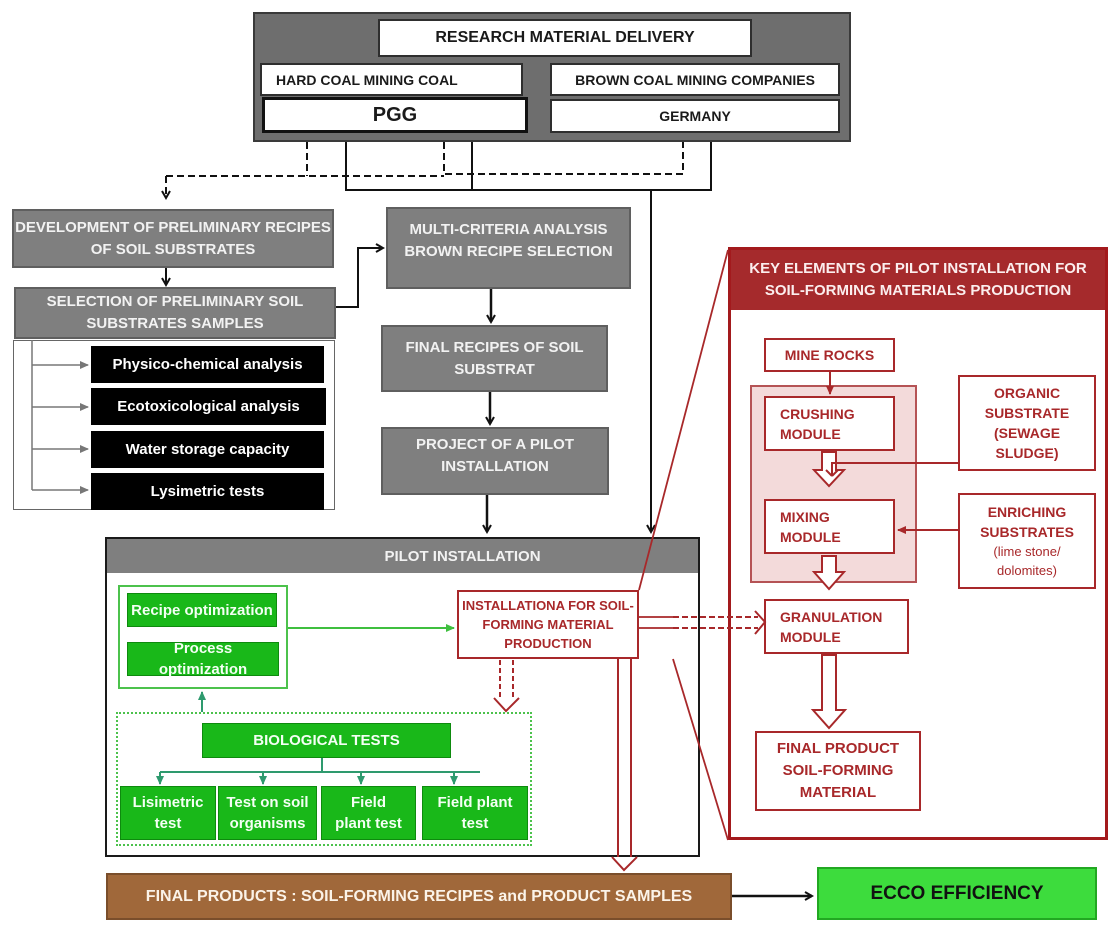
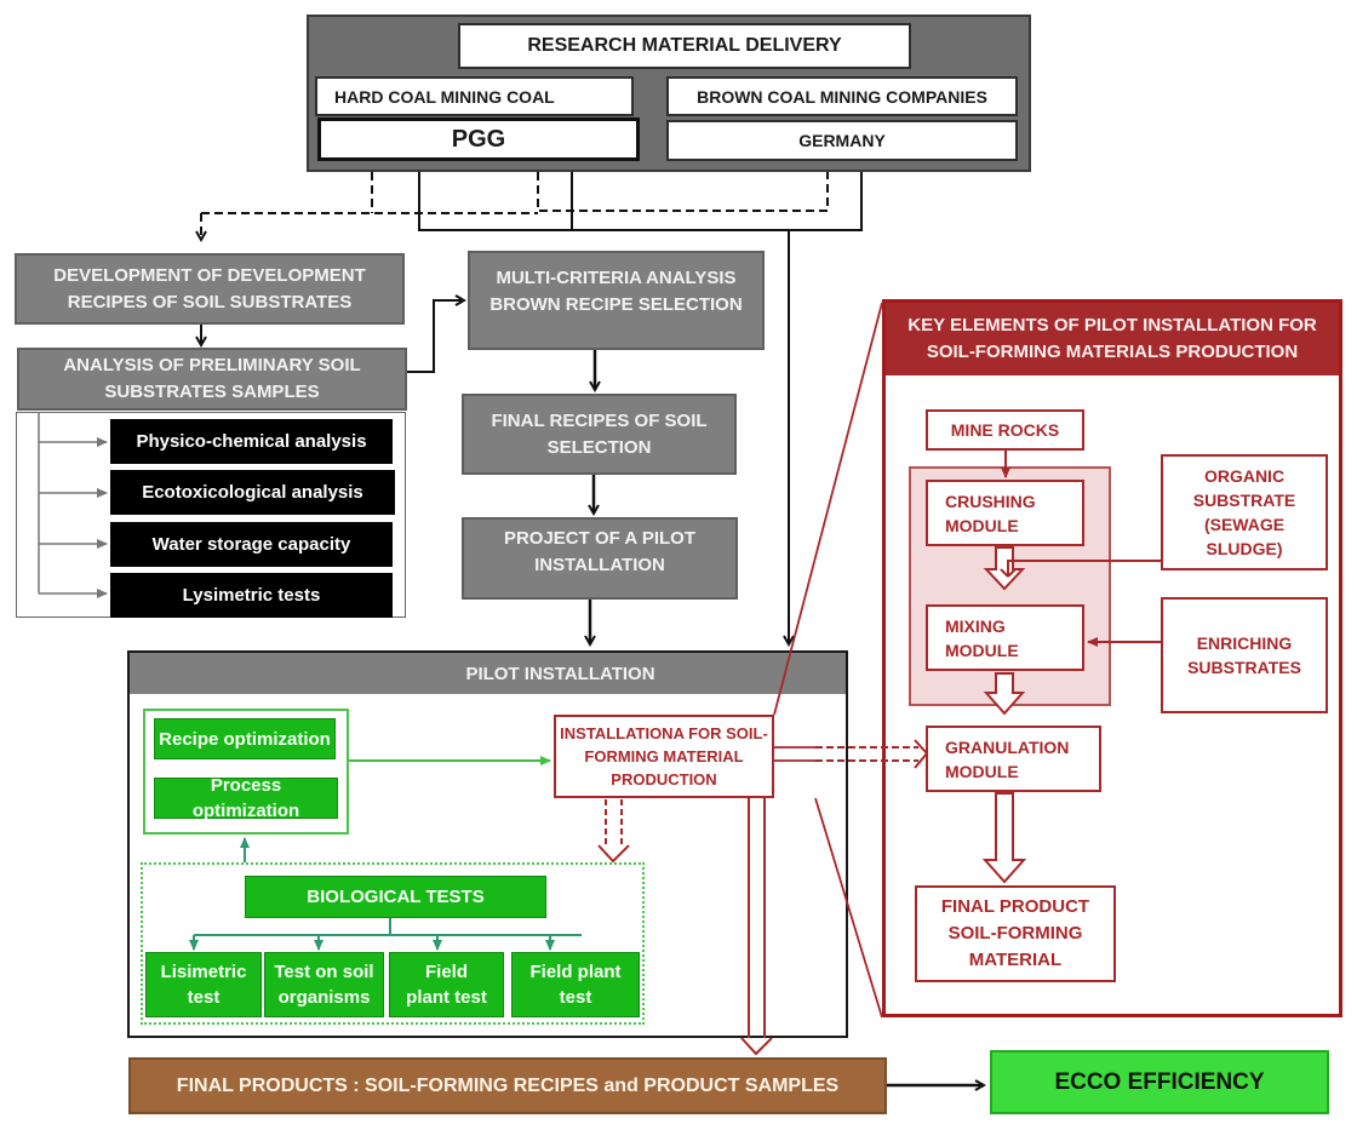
  RESEARCH MATERIAL DELIVERY
  HARD COAL MINING COAL
  PGG
  BROWN COAL MINING COMPANIES
  GERMANY
- DEVELOPMENT OF PRELIMINARY RECIPES OF SOIL SUBSTRATES
+ DEVELOPMENT OF DEVELOPMENT RECIPES OF SOIL SUBSTRATES
- SELECTION OF PRELIMINARY SOIL SUBSTRATES SAMPLES
+ ANALYSIS OF PRELIMINARY SOIL SUBSTRATES SAMPLES
  Physico-chemical analysis
  Ecotoxicological analysis
  Water storage capacity
  Lysimetric tests
  MULTI-CRITERIA ANALYSIS BROWN RECIPE SELECTION
- FINAL RECIPES OF SOIL SUBSTRAT
+ FINAL RECIPES OF SOIL SELECTION
  PROJECT OF A PILOT INSTALLATION
  PILOT INSTALLATION
  Recipe optimization
  Process optimization
  INSTALLATIONA FOR SOIL-FORMING MATERIAL PRODUCTION
  BIOLOGICAL TESTS
  Lisimetric test
  Test on soil organisms
  Field plant test
  Field plant test
  KEY ELEMENTS OF PILOT INSTALLATION FOR SOIL-FORMING MATERIALS PRODUCTION
  MINE ROCKS
  CRUSHING MODULE
  MIXING MODULE
  GRANULATION MODULE
  ORGANIC SUBSTRATE (SEWAGE SLUDGE)
  ENRICHING SUBSTRATES
- (lime stone/ dolomites)
  FINAL PRODUCT SOIL-FORMING MATERIAL
  FINAL PRODUCTS : SOIL-FORMING RECIPES and PRODUCT SAMPLES
  ECCO EFFICIENCY
